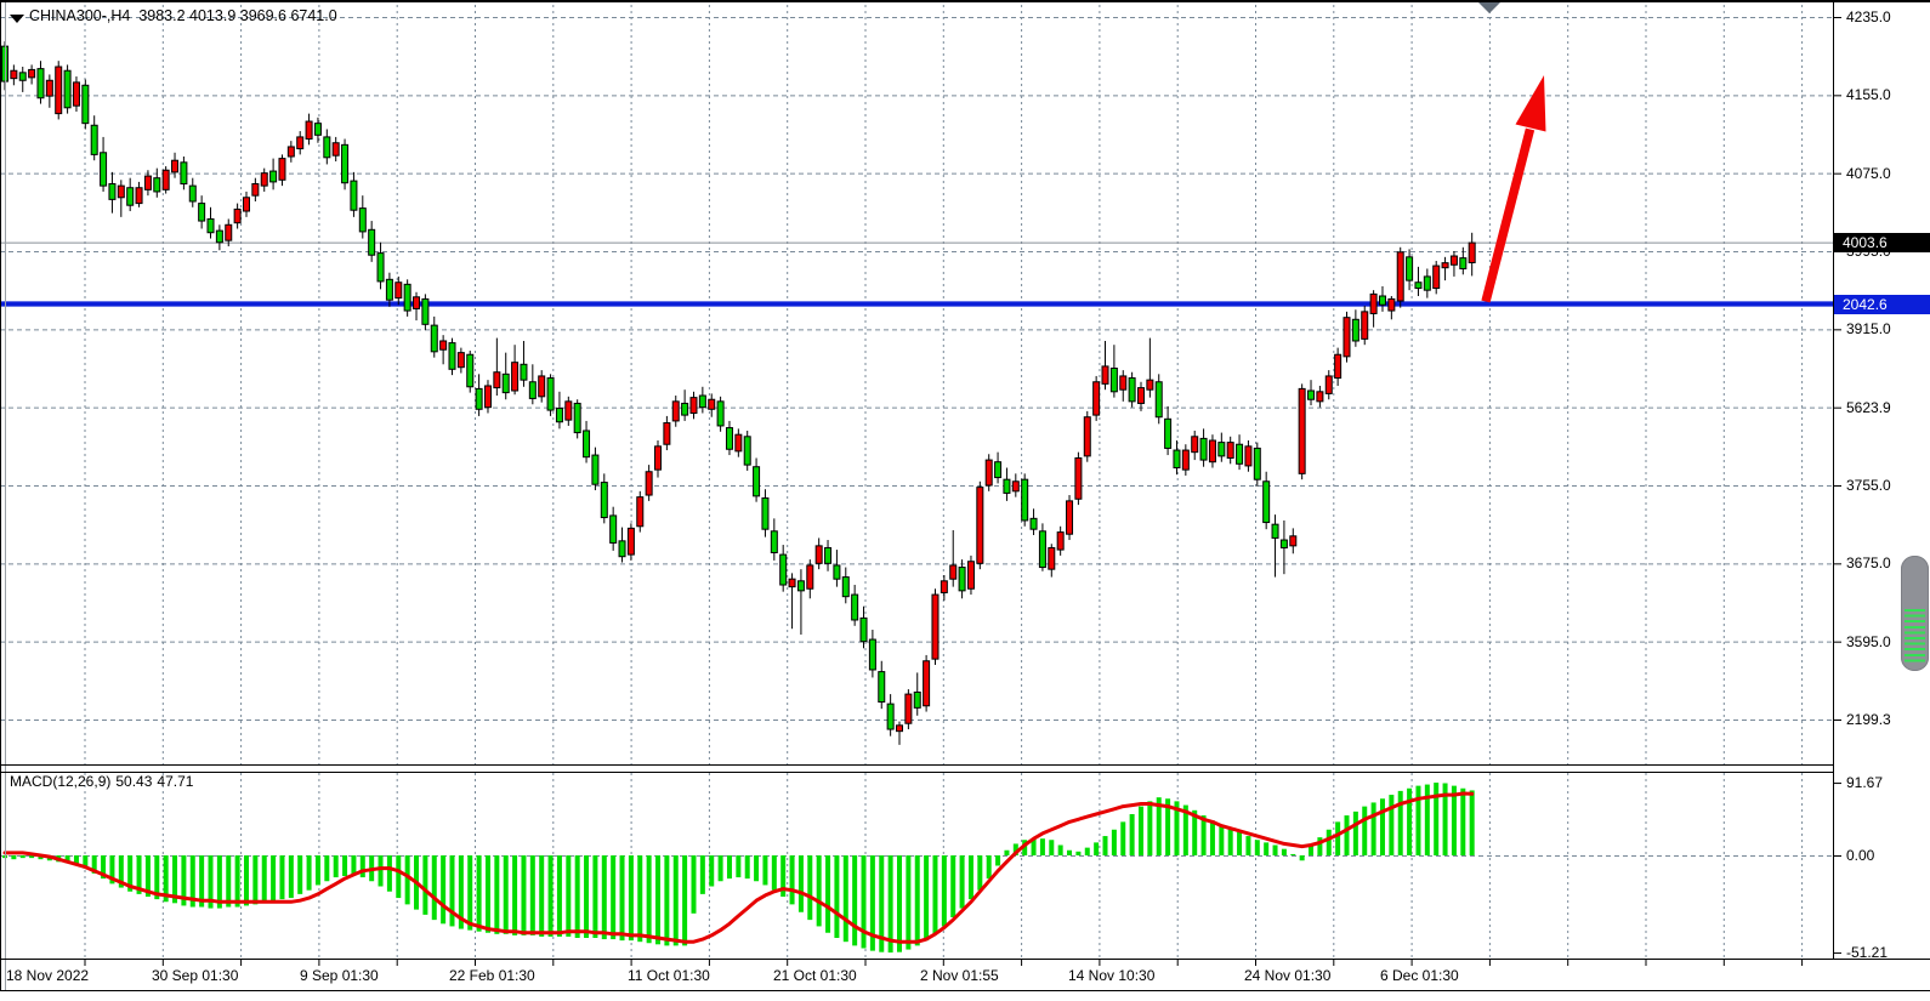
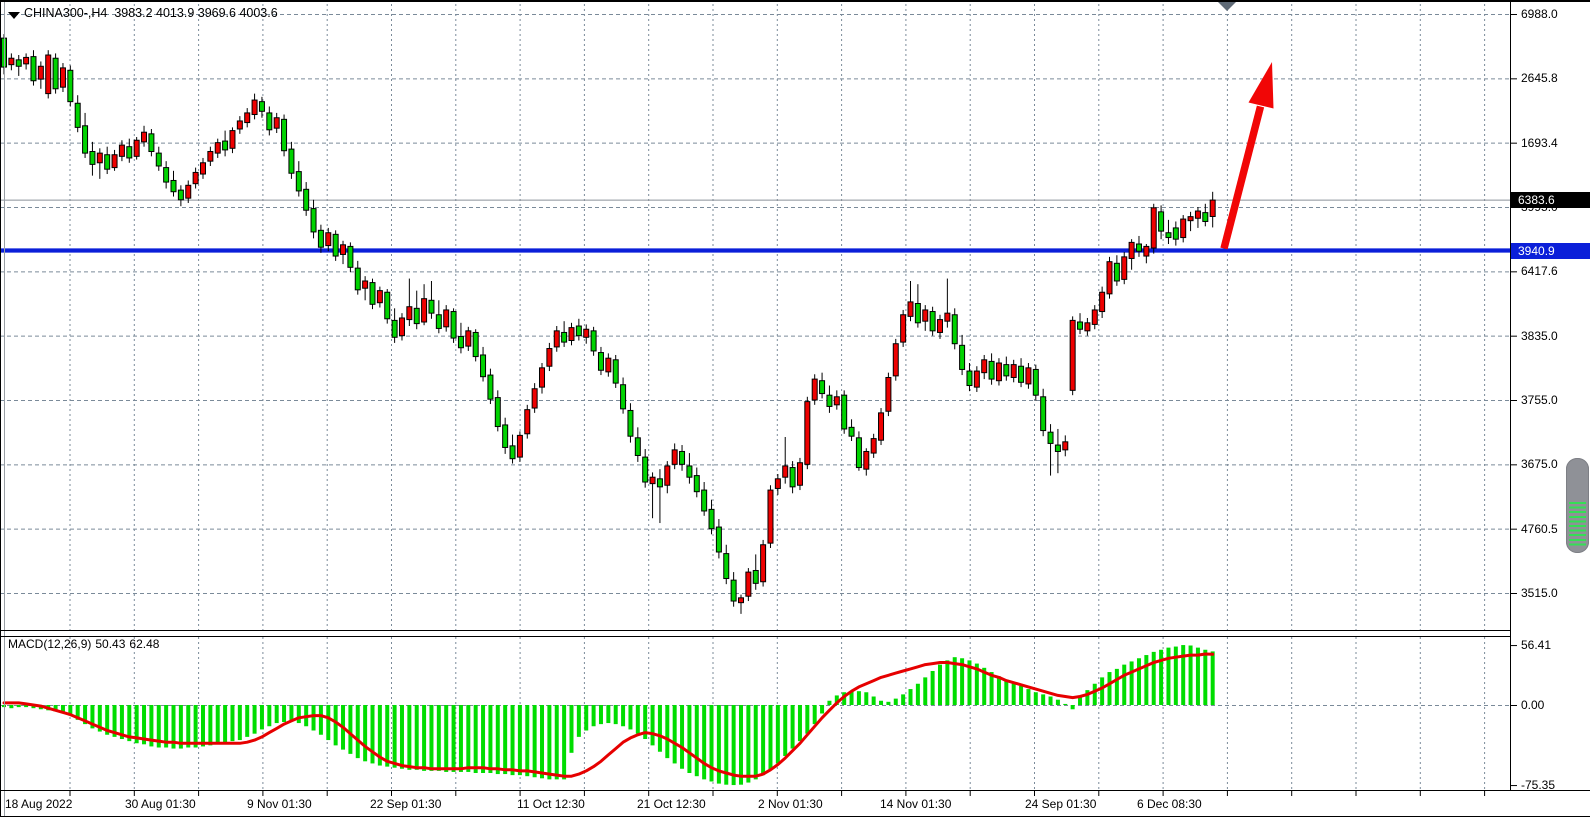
- CHINA300-,H4 3983.2 4013.9 3969.6 6741.0
+ CHINA300-,H4 3983.2 4013.9 3969.6 4003.6
- MACD(12,26,9) 50.43 47.71
+ MACD(12,26,9) 50.43 62.48
- 4235.0
+ 6988.0
- 4155.0
+ 2645.8
- 4075.0
+ 1693.4
- 3915.0
+ 6417.6
- 5623.9
+ 3835.0
  3755.0
  3675.0
- 3595.0
+ 4760.5
- 2199.3
+ 3515.0
- 91.67
+ 56.41
  0.00
- -51.21
+ -75.35
- 18 Nov 2022
+ 18 Aug 2022
- 30 Sep 01:30
+ 30 Aug 01:30
- 9 Sep 01:30
+ 9 Nov 01:30
- 22 Feb 01:30
+ 22 Sep 01:30
- 11 Oct 01:30
+ 11 Oct 12:30
- 21 Oct 01:30
+ 21 Oct 12:30
- 2 Nov 01:55
+ 2 Nov 01:30
- 14 Nov 10:30
+ 14 Nov 01:30
- 24 Nov 01:30
+ 24 Sep 01:30
- 6 Dec 01:30
+ 6 Dec 08:30
- 4003.6
+ 6383.6
- 2042.6
+ 3940.9
